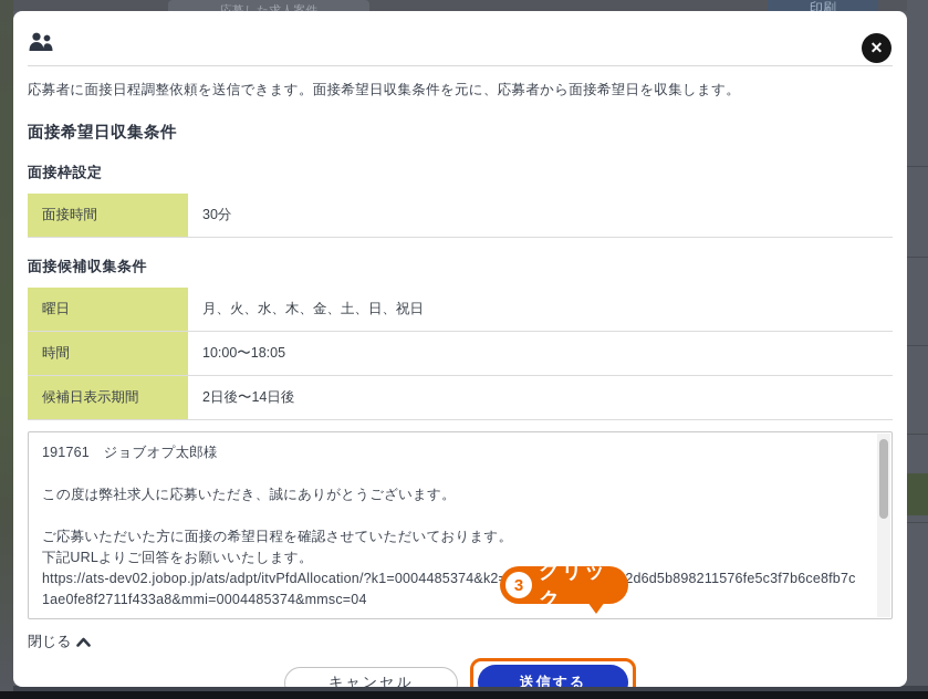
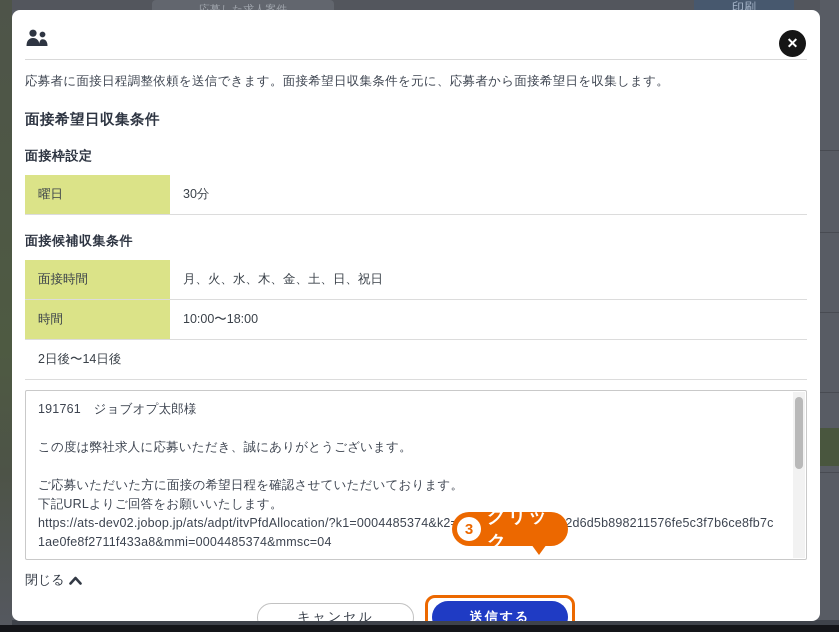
  印刷
  ✕
  応募者に面接日程調整依頼を送信できます。面接希望日収集条件を元に、応募者から面接希望日を収集します。
  面接希望日収集条件
  面接枠設定
- 面接時間
+ 曜日
  30分
  面接候補収集条件
- 曜日
+ 面接時間
  月、火、水、木、金、土、日、祝日
  時間
- 10:00〜18:05
+ 10:00〜18:00
- 候補日表示期間
  2日後〜14日後
  191761 ジョブオプ太郎様
  この度は弊社求人に応募いただき、誠にありがとうございます。
  ご応募いただいた方に面接の希望日程を確認させていただいております。
  下記URLよりご回答をお願いいたします。
  https://ats-dev02.jobop.jp/ats/adpt/itvPfdAllocation/?k1=0004485374&k22d6d5b898211576fe5c3f7b6ce8fb7c1ae0fe8f2711f433a8&mmi=0004485374&mmsc=04
  閉じる
  キャンセル
  送信する
  3
  クリック
